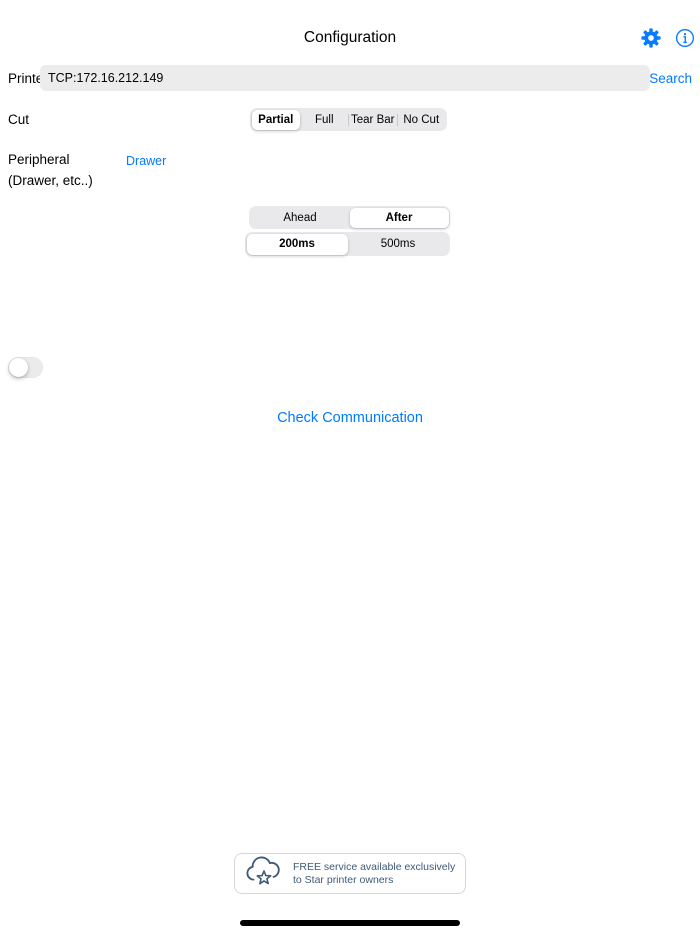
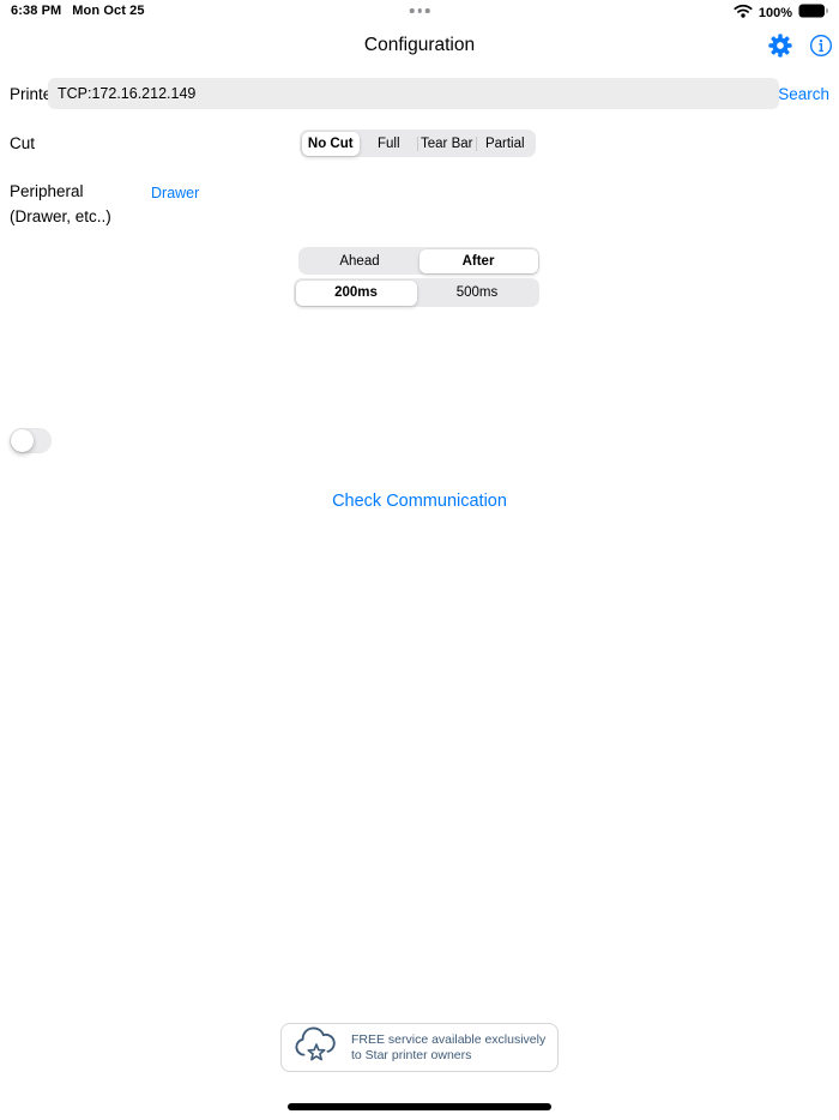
+ 6:38 PM Mon Oct 25
+ 100%
  Configuration
  Print
  TCP:172.16.212.149
  Search
  Cut
- Partial
+ No Cut
  Full
  Tear Bar
- No Cut
+ Partial
  Peripheral
  Drawer
  (Drawer, etc..)
  Ahead
  After
  200ms
  500ms
  Check Communication
  FREE service available exclusively
  to Star printer owners
